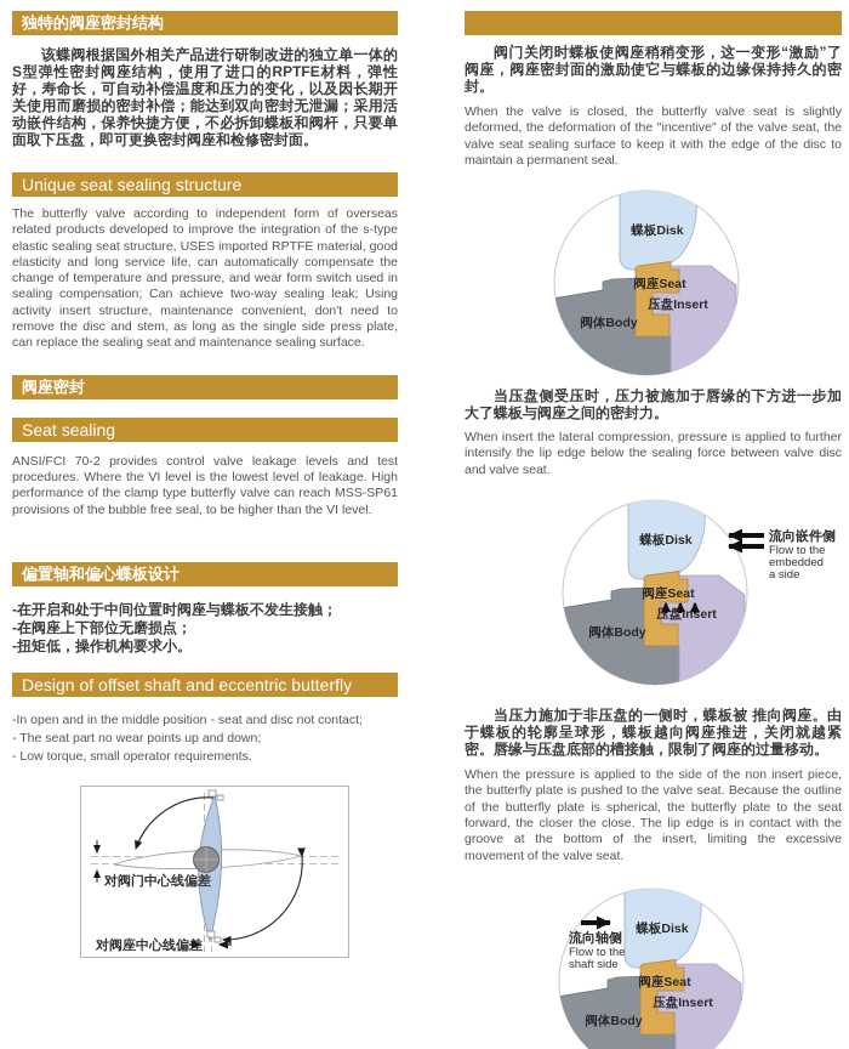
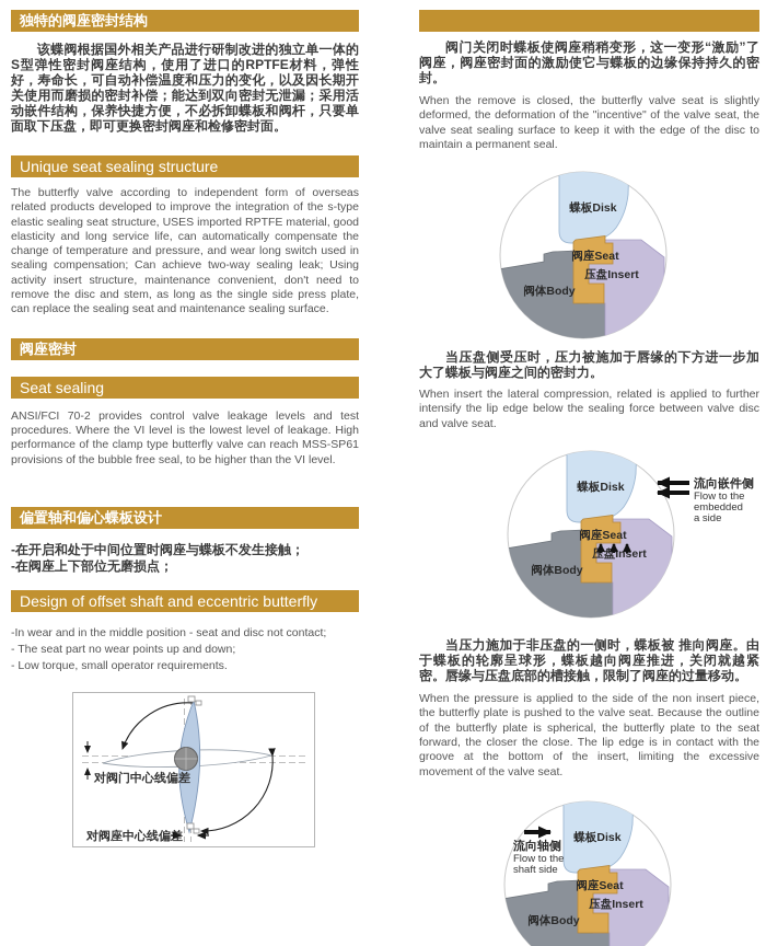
  独特的阀座密封结构
  该蝶阀根据国外相关产品进行研制改进的独立单一体的S型弹性密封阀座结构，使用了进口的RPTFE材料，弹性好，寿命长，可自动补偿温度和压力的变化，以及因长期开关使用而磨损的密封补偿；能达到双向密封无泄漏；采用活动嵌件结构，保养快捷方便，不必拆卸蝶板和阀杆，只要单面取下压盘，即可更换密封阀座和检修密封面。
  Unique seat sealing structure
- The butterfly valve according to independent form of overseas related products developed to improve the integration of the s-type elastic sealing seat structure, USES imported RPTFE material, good elasticity and long service life, can automatically compensate the change of temperature and pressure, and wear form switch used in sealing compensation; Can achieve two-way sealing leak; Using activity insert structure, maintenance convenient, don't need to remove the disc and stem, as long as the single side press plate, can replace the sealing seat and maintenance sealing surface.
+ The butterfly valve according to independent form of overseas related products developed to improve the integration of the s-type elastic sealing seat structure, USES imported RPTFE material, good elasticity and long service life, can automatically compensate the change of temperature and pressure, and wear long switch used in sealing compensation; Can achieve two-way sealing leak; Using activity insert structure, maintenance convenient, don't need to remove the disc and stem, as long as the single side press plate, can replace the sealing seat and maintenance sealing surface.
  阀座密封
  Seat sealing
  ANSI/FCI 70-2 provides control valve leakage levels and test procedures. Where the VI level is the lowest level of leakage. High performance of the clamp type butterfly valve can reach MSS-SP61 provisions of the bubble free seal, to be higher than the VI level.
  偏置轴和偏心蝶板设计
  -在开启和处于中间位置时阀座与蝶板不发生接触；
  -在阀座上下部位无磨损点；
- -扭矩低，操作机构要求小。
  Design of offset shaft and eccentric butterfly
- -In open and in the middle position - seat and disc not contact;
+ -In wear and in the middle position - seat and disc not contact;
  - The seat part no wear points up and down;
  - Low torque, small operator requirements.
  对阀门中心线偏差
  对阀座中心线偏差
  阀门关闭时蝶板使阀座稍稍变形，这一变形“激励”了阀座，阀座密封面的激励使它与蝶板的边缘保持持久的密封。
- When the valve is closed, the butterfly valve seat is slightly deformed, the deformation of the "incentive" of the valve seat, the valve seat sealing surface to keep it with the edge of the disc to maintain a permanent seal.
+ When the remove is closed, the butterfly valve seat is slightly deformed, the deformation of the "incentive" of the valve seat, the valve seat sealing surface to keep it with the edge of the disc to maintain a permanent seal.
  当压盘侧受压时，压力被施加于唇缘的下方进一步加大了蝶板与阀座之间的密封力。
- When insert the lateral compression, pressure is applied to further intensify the lip edge below the sealing force between valve disc and valve seat.
+ When insert the lateral compression, related is applied to further intensify the lip edge below the sealing force between valve disc and valve seat.
  流向嵌件侧
  Flow to the
  embedded
  a side
  当压力施加于非压盘的一侧时，蝶板被 推向阀座。由于蝶板的轮廓呈球形，蝶板越向阀座推进，关闭就越紧密。唇缘与压盘底部的槽接触，限制了阀座的过量移动。
  When the pressure is applied to the side of the non insert piece, the butterfly plate is pushed to the valve seat. Because the outline of the butterfly plate is spherical, the butterfly plate to the seat forward, the closer the close. The lip edge is in contact with the groove at the bottom of the insert, limiting the excessive movement of the valve seat.
  流向轴侧
  Flow to the
  shaft side
